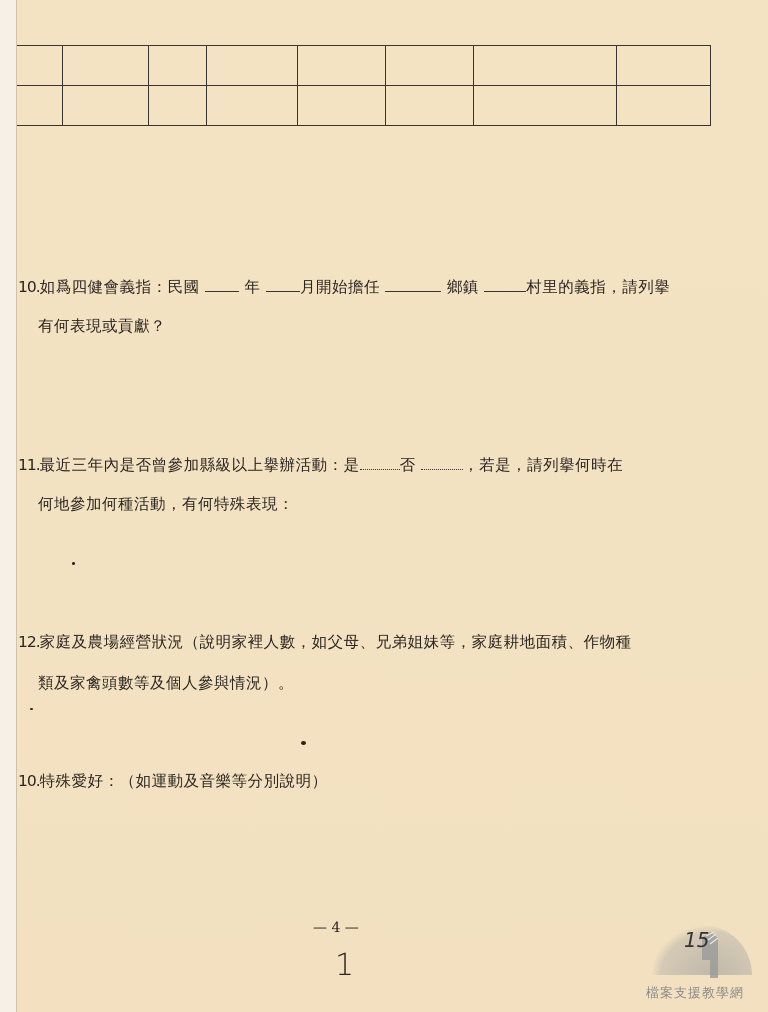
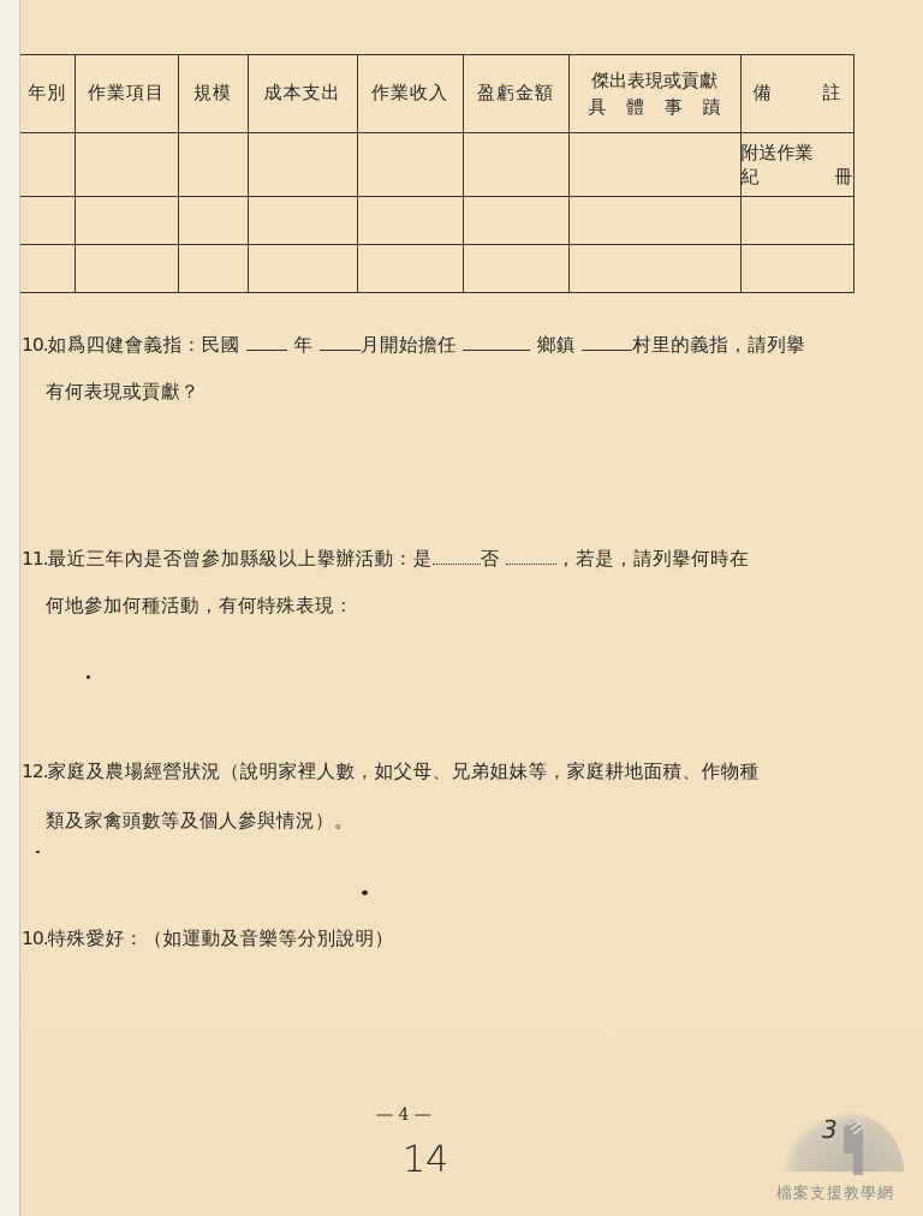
+ 年別	作業項目	規模	成本支出	作業收入	盈虧金額	傑出表現或貢獻 具 體 事 蹟	備 註
+ 							附送作業 紀 冊
  10.如爲四健會義指：民國 年 月開始擔任 鄉鎮 村里的義指，請列擧
  有何表現或貢獻？
  11.最近三年內是否曾參加縣級以上擧辦活動：是 否 ，若是，請列擧何時在
  何地參加何種活動，有何特殊表現：
  12.家庭及農場經營狀況（說明家裡人數，如父母、兄弟姐妹等，家庭耕地面積、作物種
  類及家禽頭數等及個人參與情況）。
  10.特殊愛好：（如運動及音樂等分別說明）
  — 4 —
- 1
+ 14
- 15
+ 3
  檔案支援教學網
